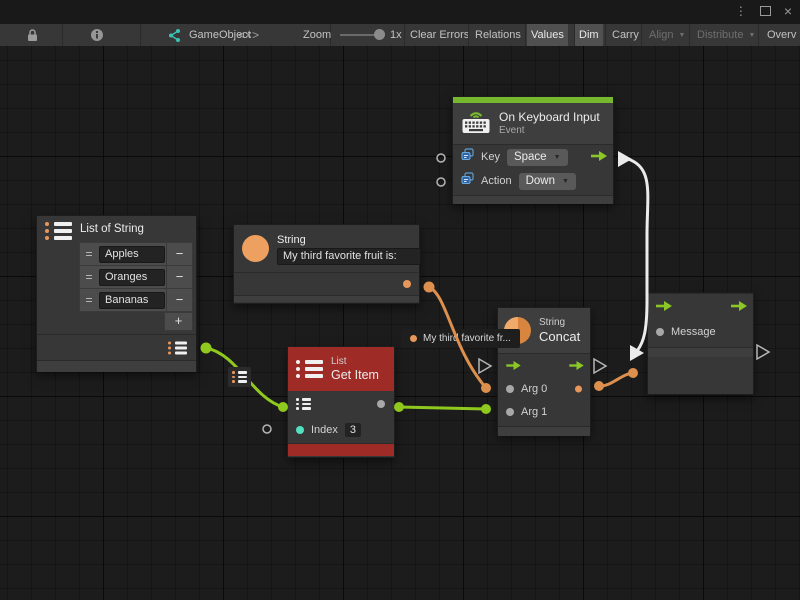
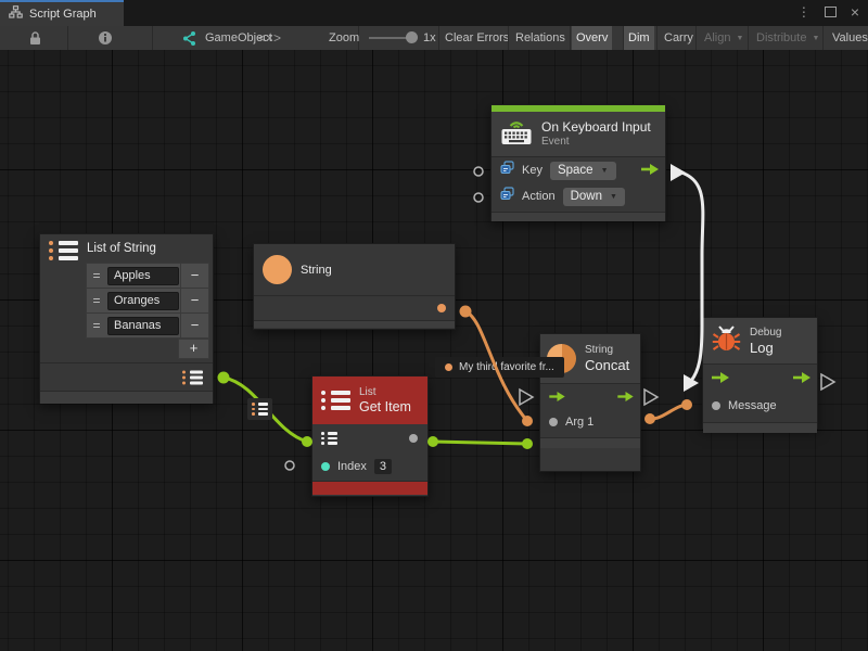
+ Script Graph
  ⋮
  ×
  <×>
  GameObject
  Zoom
  1x
  Clear Errors
  Relations
- Values
+ Overv
  Dim
  Carry
  Align
  Distribute
- Overv
+ Values
  On Keyboard Input
  Event
  Key
  Space
  Action
  Down
  List of String
  =
  Apples
  −
  =
  Oranges
  −
  =
  Bananas
  −
  +
  String
- My third favorite fruit is:
  List
  Get Item
  Index
  3
  String
  Concat
- Arg 0
  Arg 1
+ Debug
+ Log
  Message
  My thir favorite fr...
